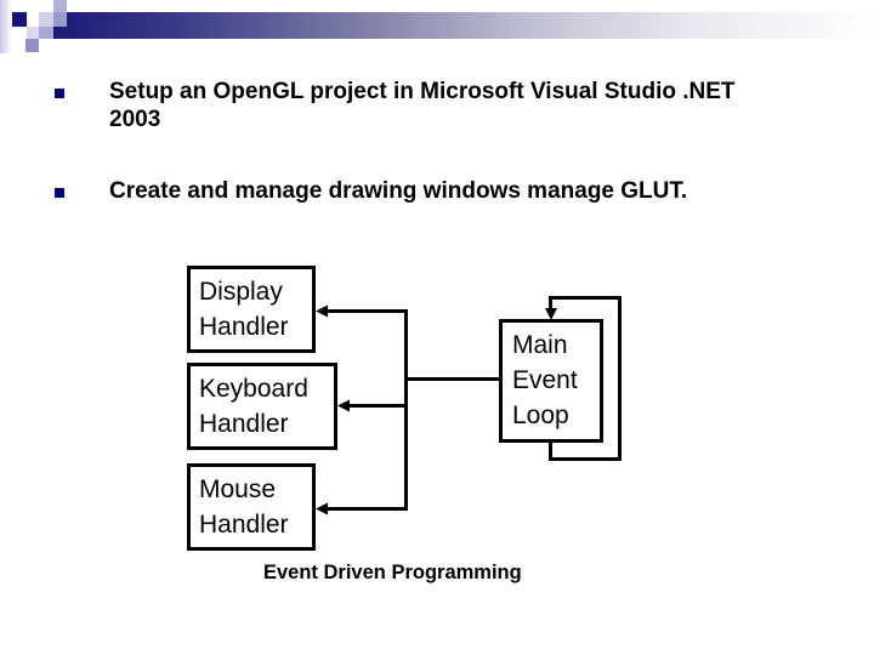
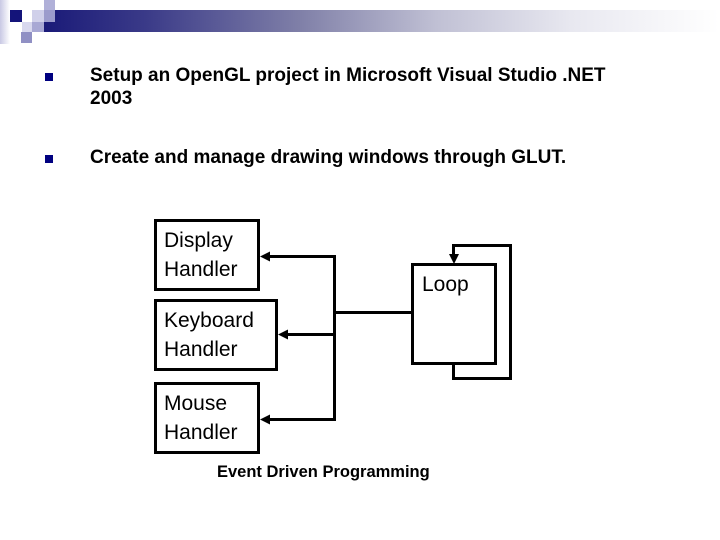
  Setup an OpenGL project in Microsoft Visual Studio .NET
  2003
- Create and manage drawing windows manage GLUT.
+ Create and manage drawing windows through GLUT.
  Display
  Handler
  Keyboard
  Handler
  Mouse
  Handler
- Main
- Event
  Loop
  Event Driven Programming
